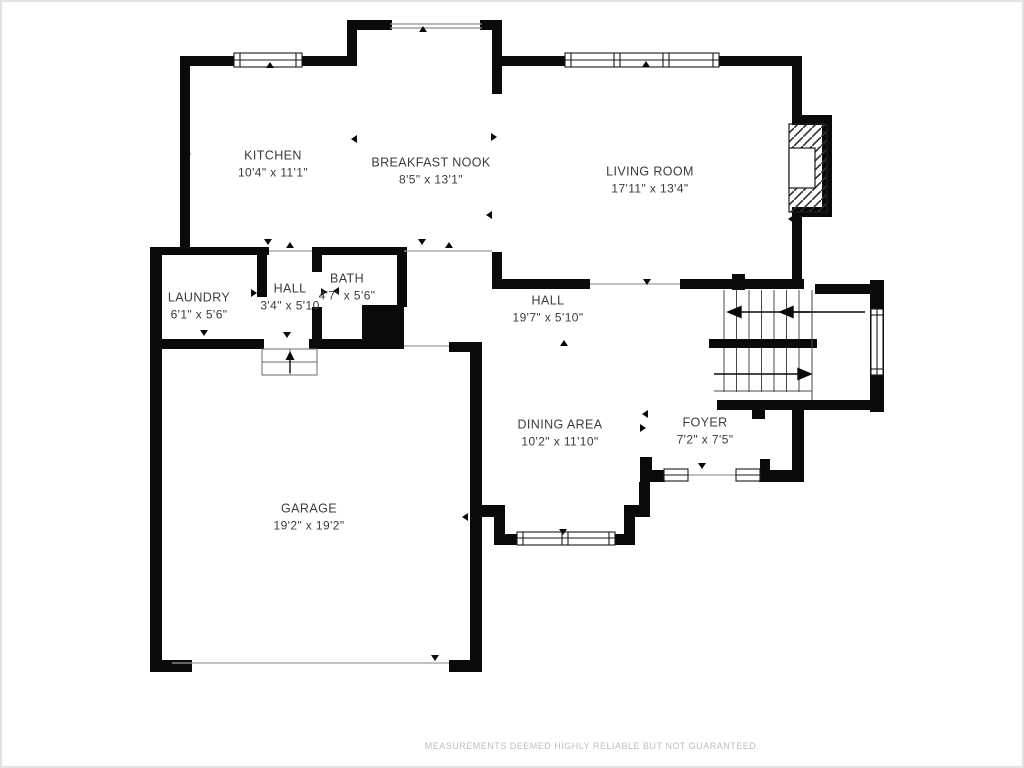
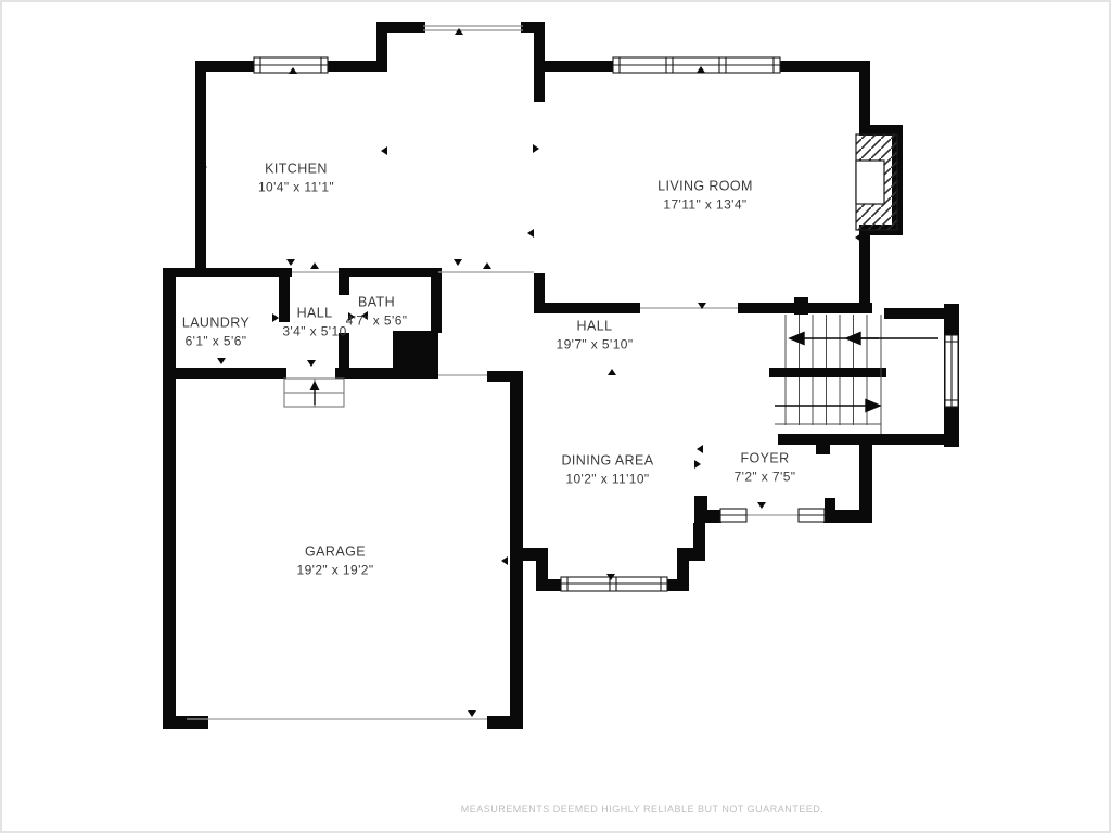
  MEASUREMENTS DEEMED HIGHLY RELIABLE BUT NOT GUARANTEED.
  KITCHEN
  10'4" x 11'1"
- BREAKFAST NOOK
- 8'5" x 13'1"
  LIVING ROOM
  17'11" x 13'4"
  LAUNDRY
  6'1" x 5'6"
  HALL
  3'4" x 5'10
  BATH
  4'7" x 5'6"
  HALL
  19'7" x 5'10"
  DINING AREA
  10'2" x 11'10"
  FOYER
  7'2" x 7'5"
  GARAGE
  19'2" x 19'2"
